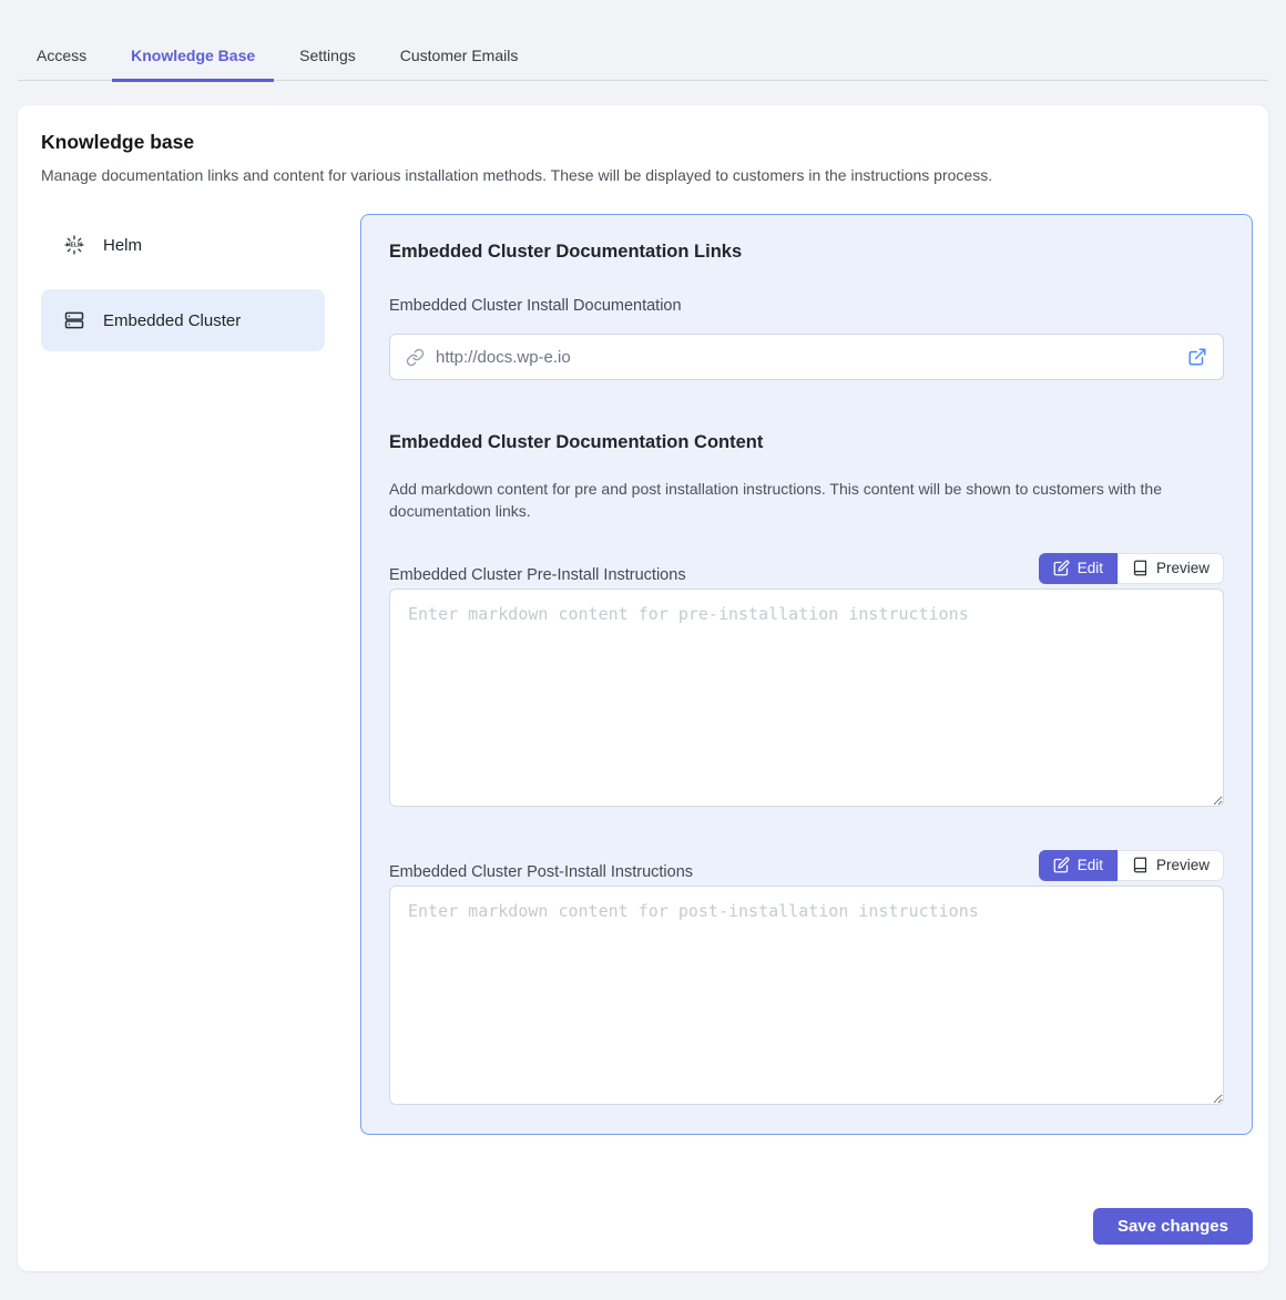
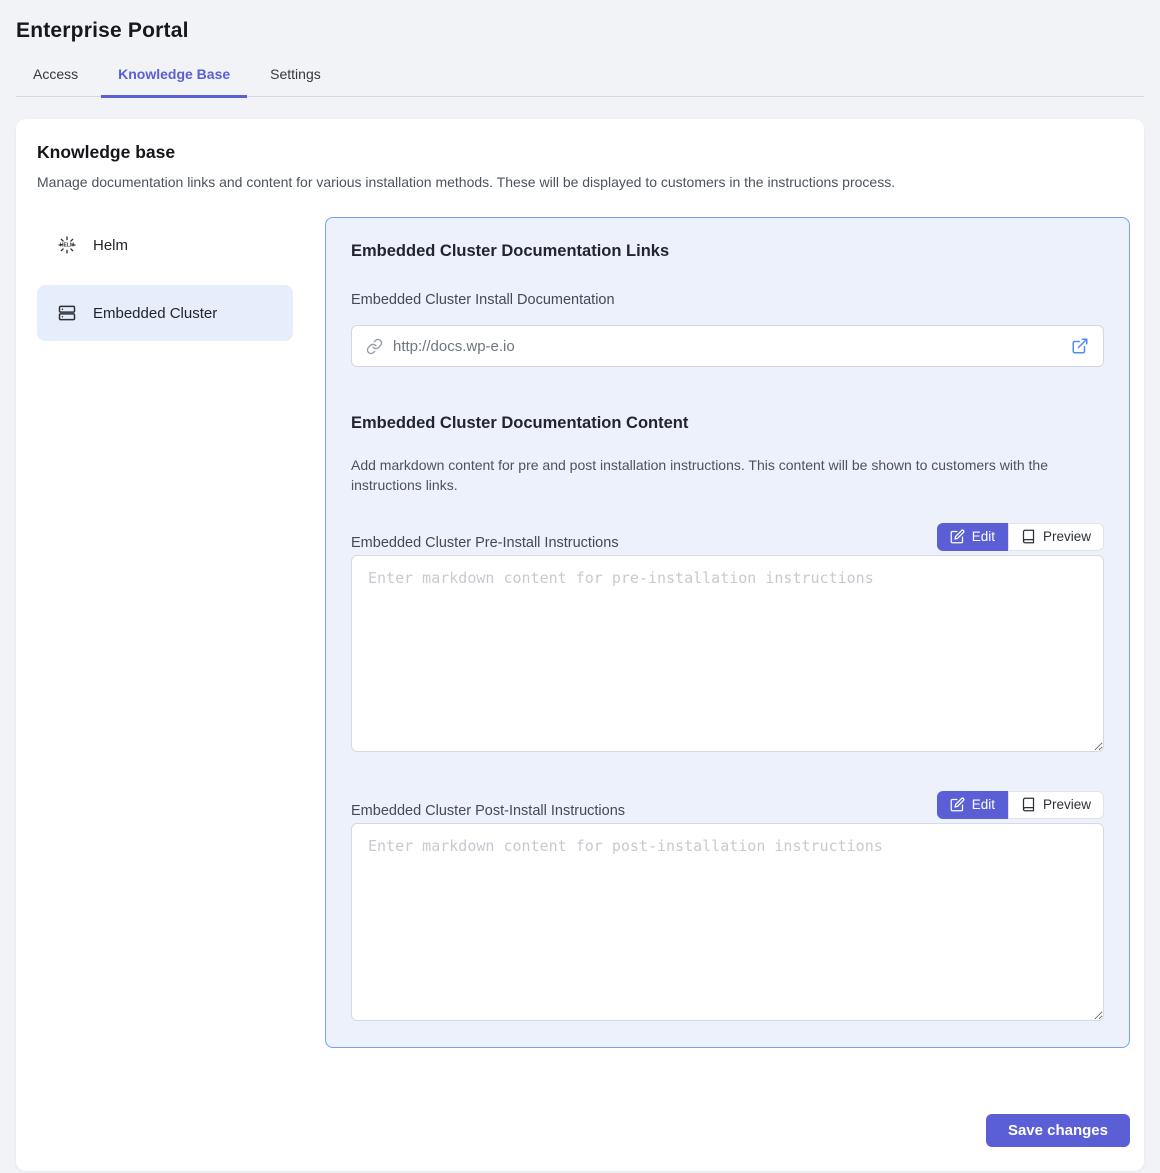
+ Enterprise Portal
  Access
  Knowledge Base
  Settings
- Customer Emails
  Knowledge base
  Manage documentation links and content for various installation methods. These will be displayed to customers in the instructions process.
  Helm
  Embedded Cluster
  Embedded Cluster Documentation Links
  Embedded Cluster Install Documentation
  http://docs.wp-e.io
  Embedded Cluster Documentation Content
- Add markdown content for pre and post installation instructions. This content will be shown to customers with the documentation links.
+ Add markdown content for pre and post installation instructions. This content will be shown to customers with the instructions links.
  Embedded Cluster Pre-Install Instructions
  Edit
  Preview
  Enter markdown content for pre-installation instructions
  Embedded Cluster Post-Install Instructions
  Edit
  Preview
  Enter markdown content for post-installation instructions
  Save changes
